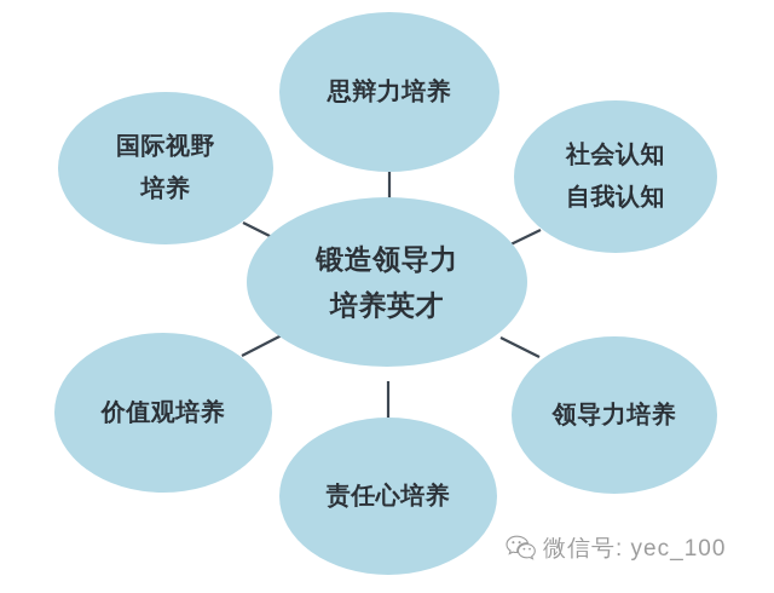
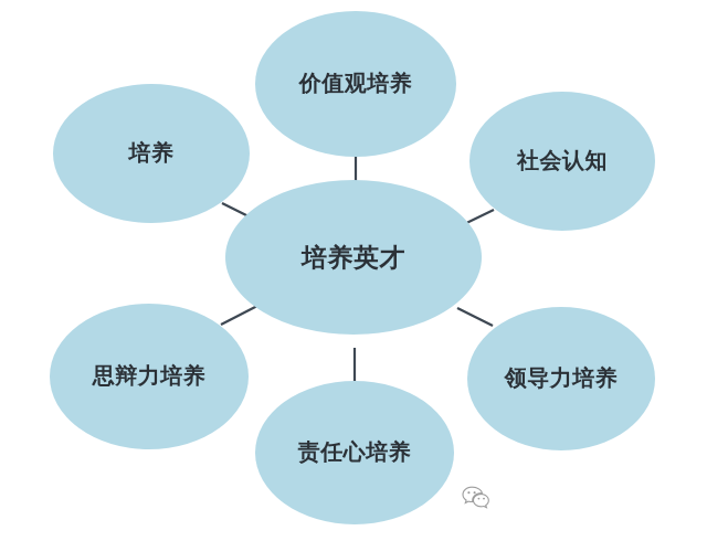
- 思辩力培养
+ 价值观培养
- 国际视野
  培养
  社会认知
- 自我认知
  领导力培养
  责任心培养
- 价值观培养
+ 思辩力培养
- 锻造领导力
  培养英才
- 微信号: yec_100
